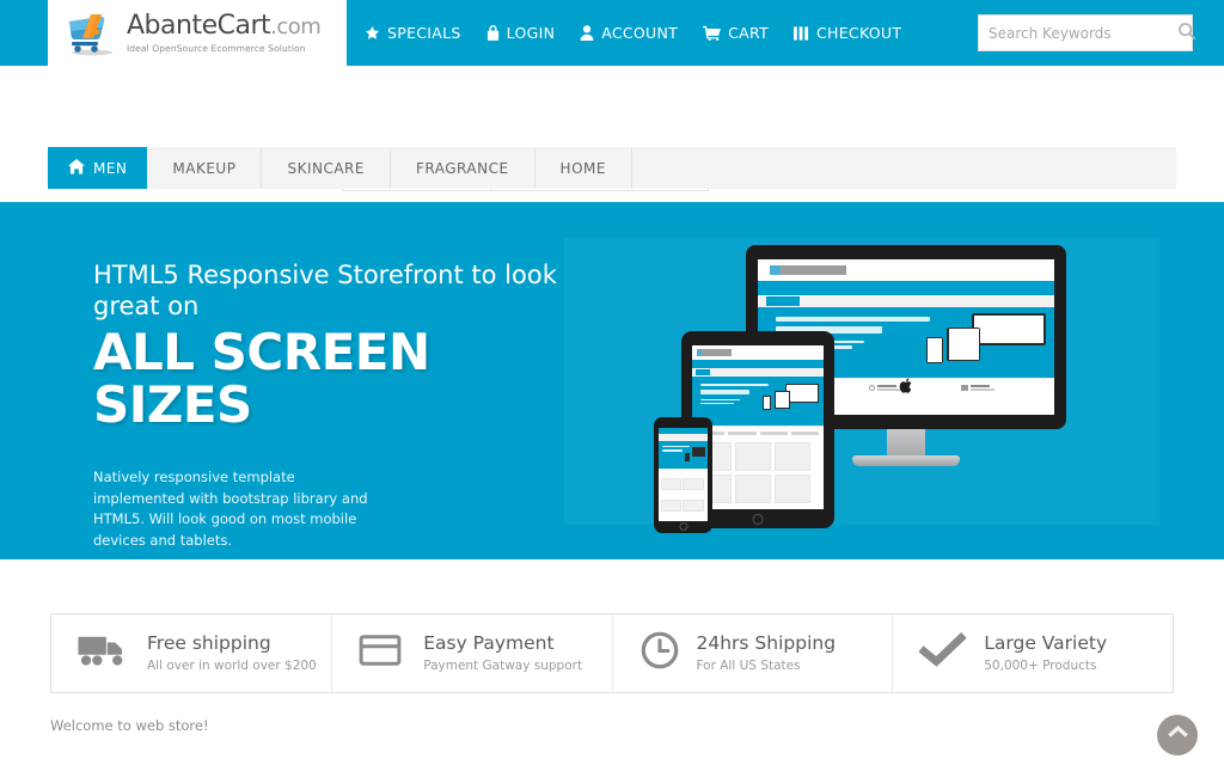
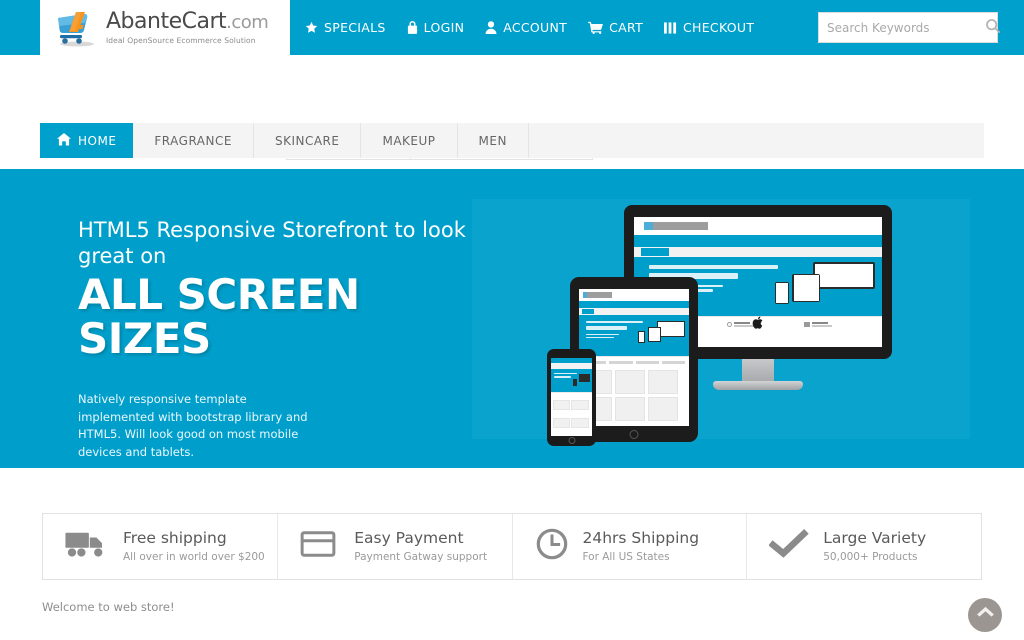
  AbanteCart.com
  Ideal OpenSource Ecommerce Solution
  SPECIALS
  LOGIN
  ACCOUNT
  CART
  CHECKOUT
  Search Keywords
- MEN
+ HOME
- MAKEUP
+ FRAGRANCE
  SKINCARE
- FRAGRANCE
+ MAKEUP
- HOME
+ MEN
  HTML5 Responsive Storefront to look great on
  ALL SCREEN SIZES
  Natively responsive template implemented with bootstrap library and HTML5. Will look good on most mobile devices and tablets.
  Free shipping
  All over in world over $200
  Easy Payment
  Payment Gatway support
  24hrs Shipping
  For All US States
  Large Variety
  50,000+ Products
  Welcome to web store!
